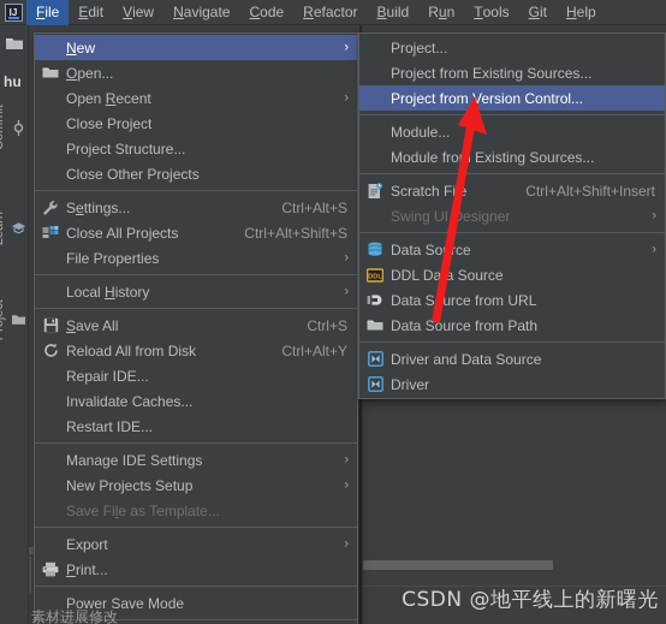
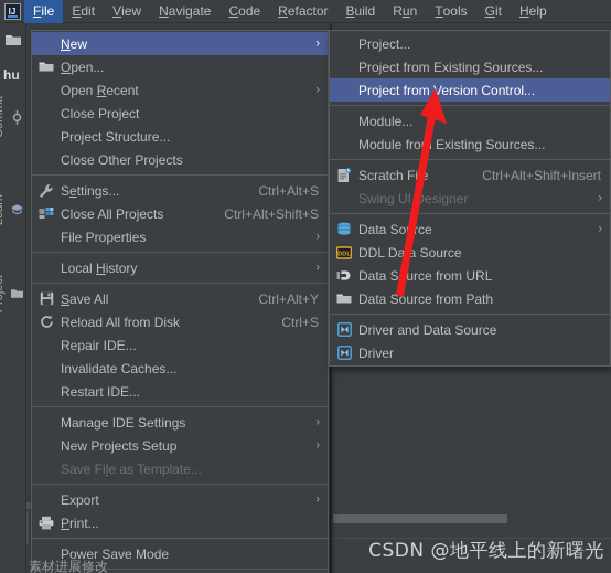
  IJ
  F
  ile
  E
  dit
  V
  iew
  N
  avigate
  C
  ode
  R
  efactor
  B
  uild
  R
  u
  n
  T
  ools
  G
  it
  H
  elp
  hu
  New
  ›
  Open...
  Open Recent
  ›
  Close Project
  Project Structure...
  Close Other Projects
  Settings...
  Ctrl+Alt+S
  Close All Projects
  Ctrl+Alt+Shift+S
  File Properties
  ›
  Local History
  ›
  Save All
- Ctrl+S
+ Ctrl+Alt+Y
  Reload All from Disk
- Ctrl+Alt+Y
+ Ctrl+S
  Repair IDE...
  Invalidate Caches...
  Restart IDE...
  Manage IDE Settings
  ›
  New Projects Setup
  ›
  Save File as Template...
  Export
  ›
  Print...
  Power Save Mode
  Project...
  Project from Existing Sources...
  Project from Version Control...
  Module...
  Module fro Existing Sources...
  Scratch Fi
  Ctrl+Alt+Shift+Insert
  Swing UIesigner
  ›
  Data Sorce
  ›
  DDL Daa Source
  Data Surce from URL
  Data Source from Path
  Driver and Data Source
  Driver
  CSDN @地平线上的新曙光
  素材进展修改
